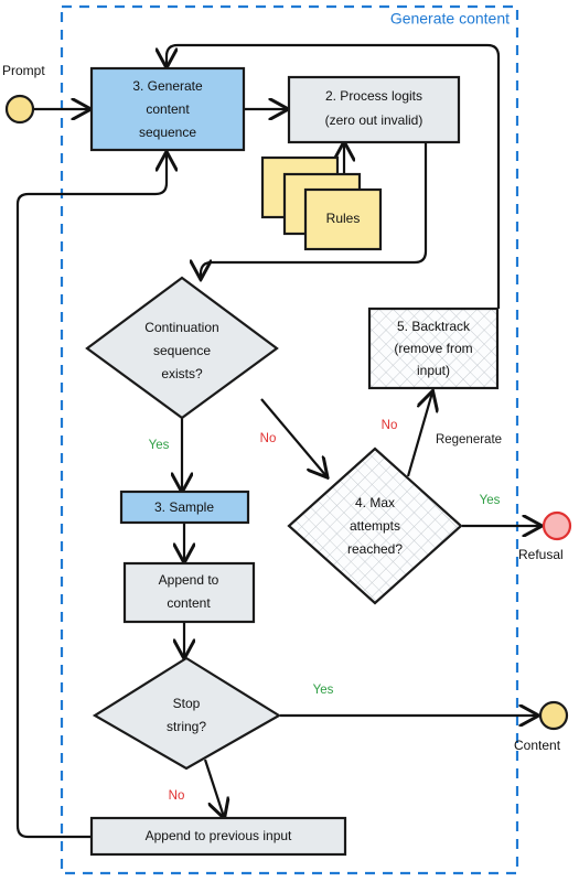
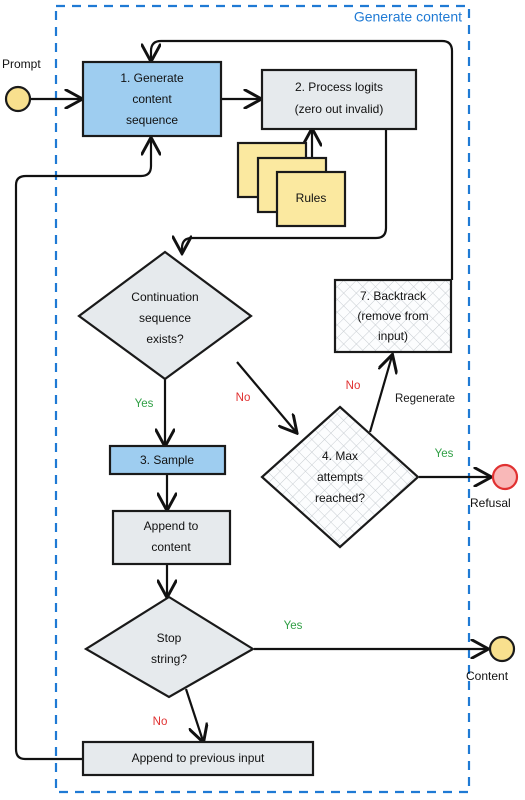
  Generate content
- 3. Generate
+ 1. Generate
  content
  sequence
  2. Process logits
  (zero out invalid)
  Rules
  Continuation
  sequence
  exists?
- 5. Backtrack
+ 7. Backtrack
  (remove from
  input)
  3. Sample
  4. Max
  attempts
  reached?
  Append to
  content
  Stop
  string?
  Append to previous input
  Prompt
  Refusal
  Content
  Yes
  No
  No
  Regenerate
  Yes
  Yes
  No
